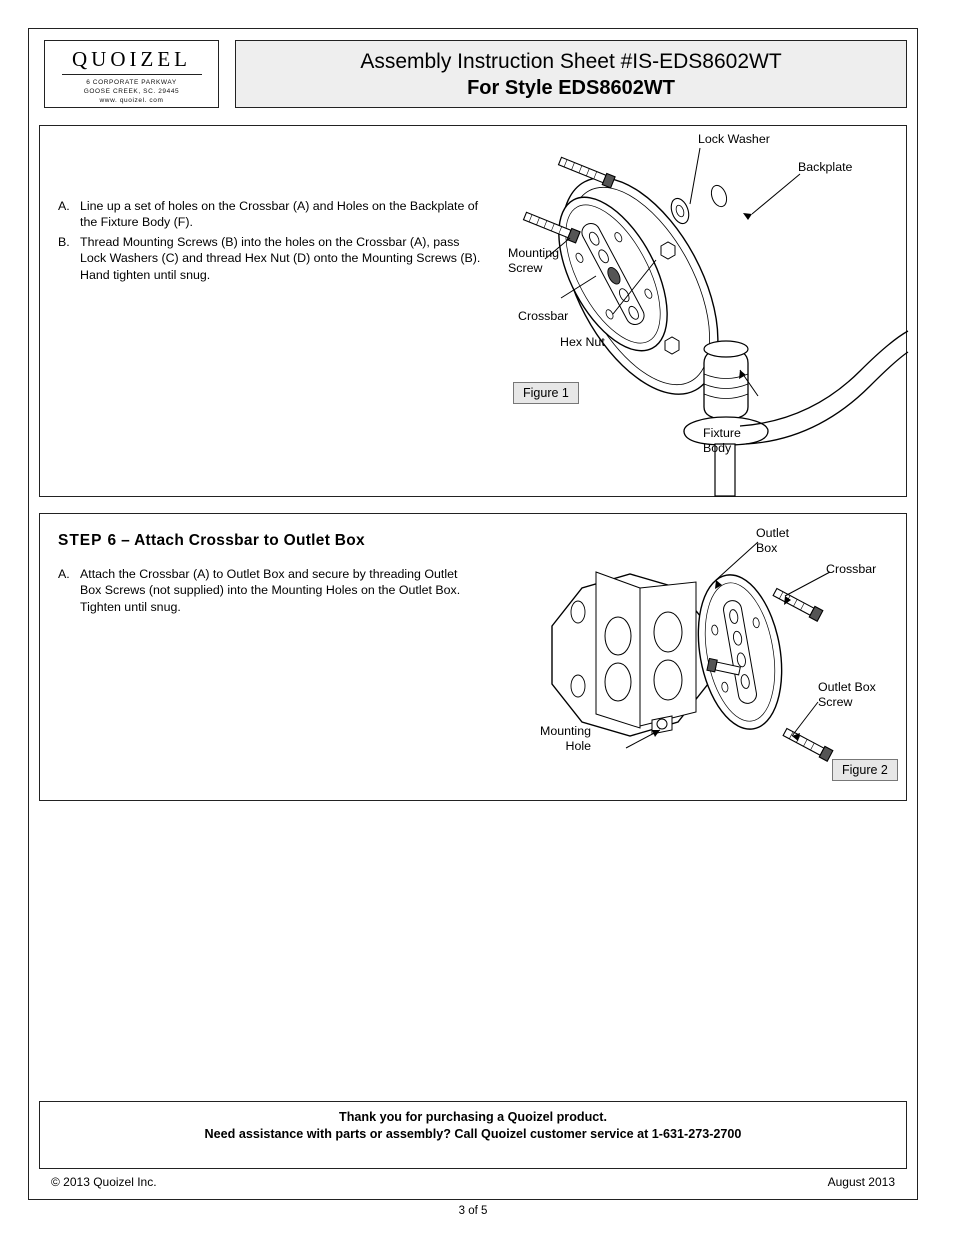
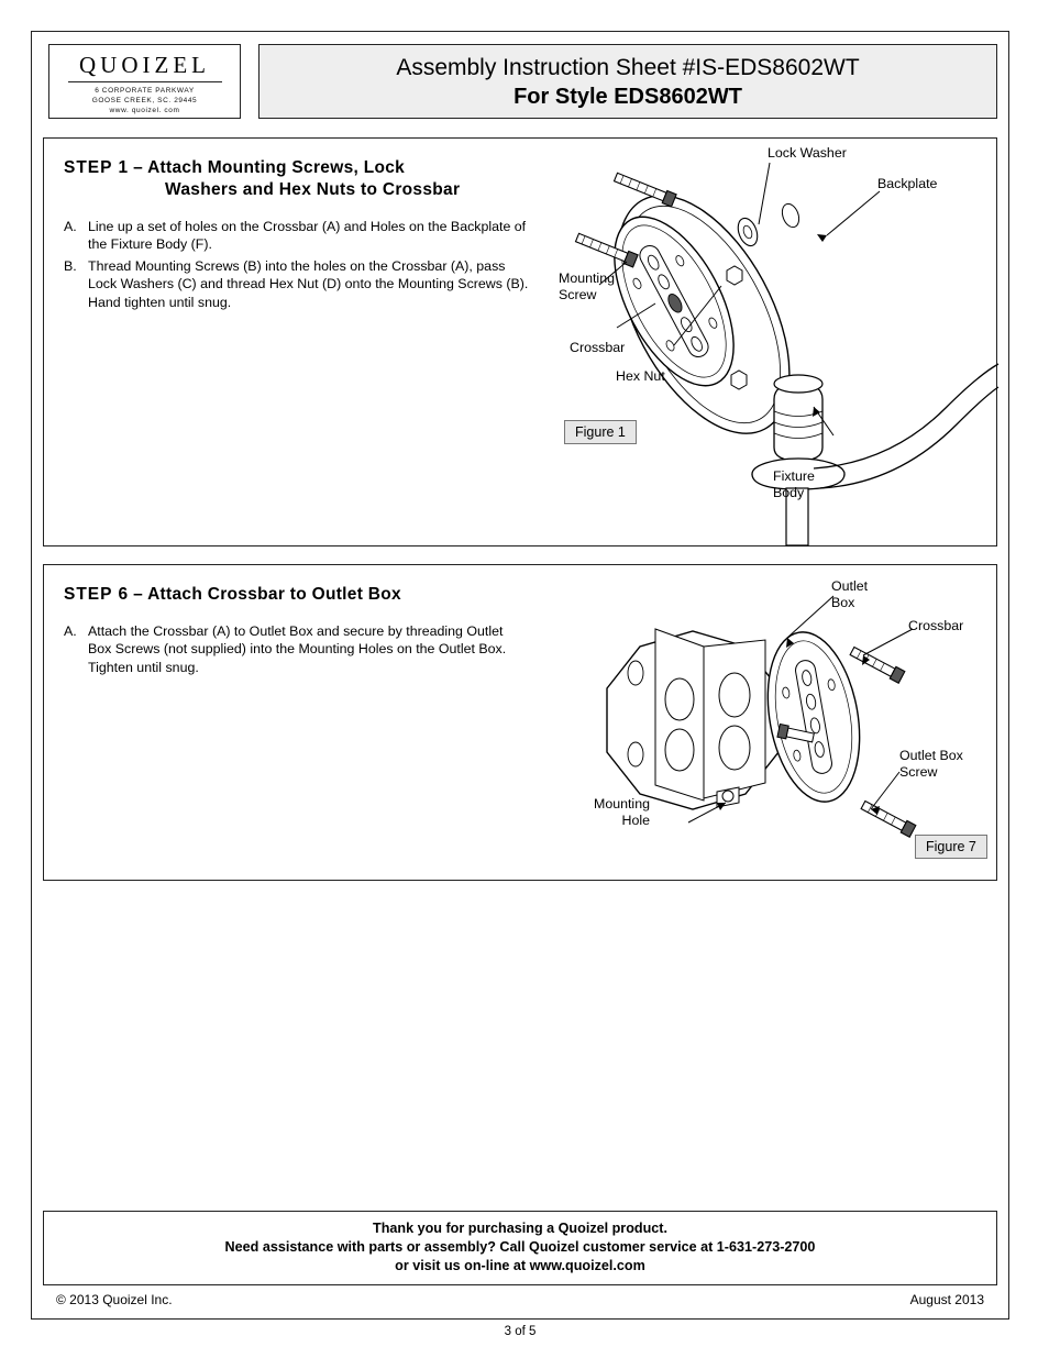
  QUOIZEL
  Assembly Instruction Sheet #IS-EDS8602WT
  For Style EDS8602WT
+ STEP 1 – Attach Mounting Screws, Lock
+ Washers and Hex Nuts to Crossbar
  A.
  Line up a set of holes on the Crossbar (A) and Holes on the Backplate of the Fixture Body (F).
  B.
  Thread Mounting Screws (B) into the holes on the Crossbar (A), pass Lock Washers (C) and thread Hex Nut (D) onto the Mounting Screws (B). Hand tighten until snug.
  Lock Washer
  Backplate
  Mounting
  Screw
  Crossbar
  Hex Nut
  Fixture
  Body
  Figure 1
  STEP 6 – Attach Crossbar to Outlet Box
  A.
  Attach the Crossbar (A) to Outlet Box and secure by threading Outlet Box Screws (not supplied) into the Mounting Holes on the Outlet Box. Tighten until snug.
  Outlet
  Box
  Crossbar
  Outlet Box
  Screw
  Mounting
  Hole
- Figure 2
+ Figure 7
  Thank you for purchasing a Quoizel product.
  Need assistance with parts or assembly? Call Quoizel customer service at 1-631-273-2700
+ or visit us on-line at www.quoizel.com
  © 2013 Quoizel Inc.
  August 2013
  3 of 5
